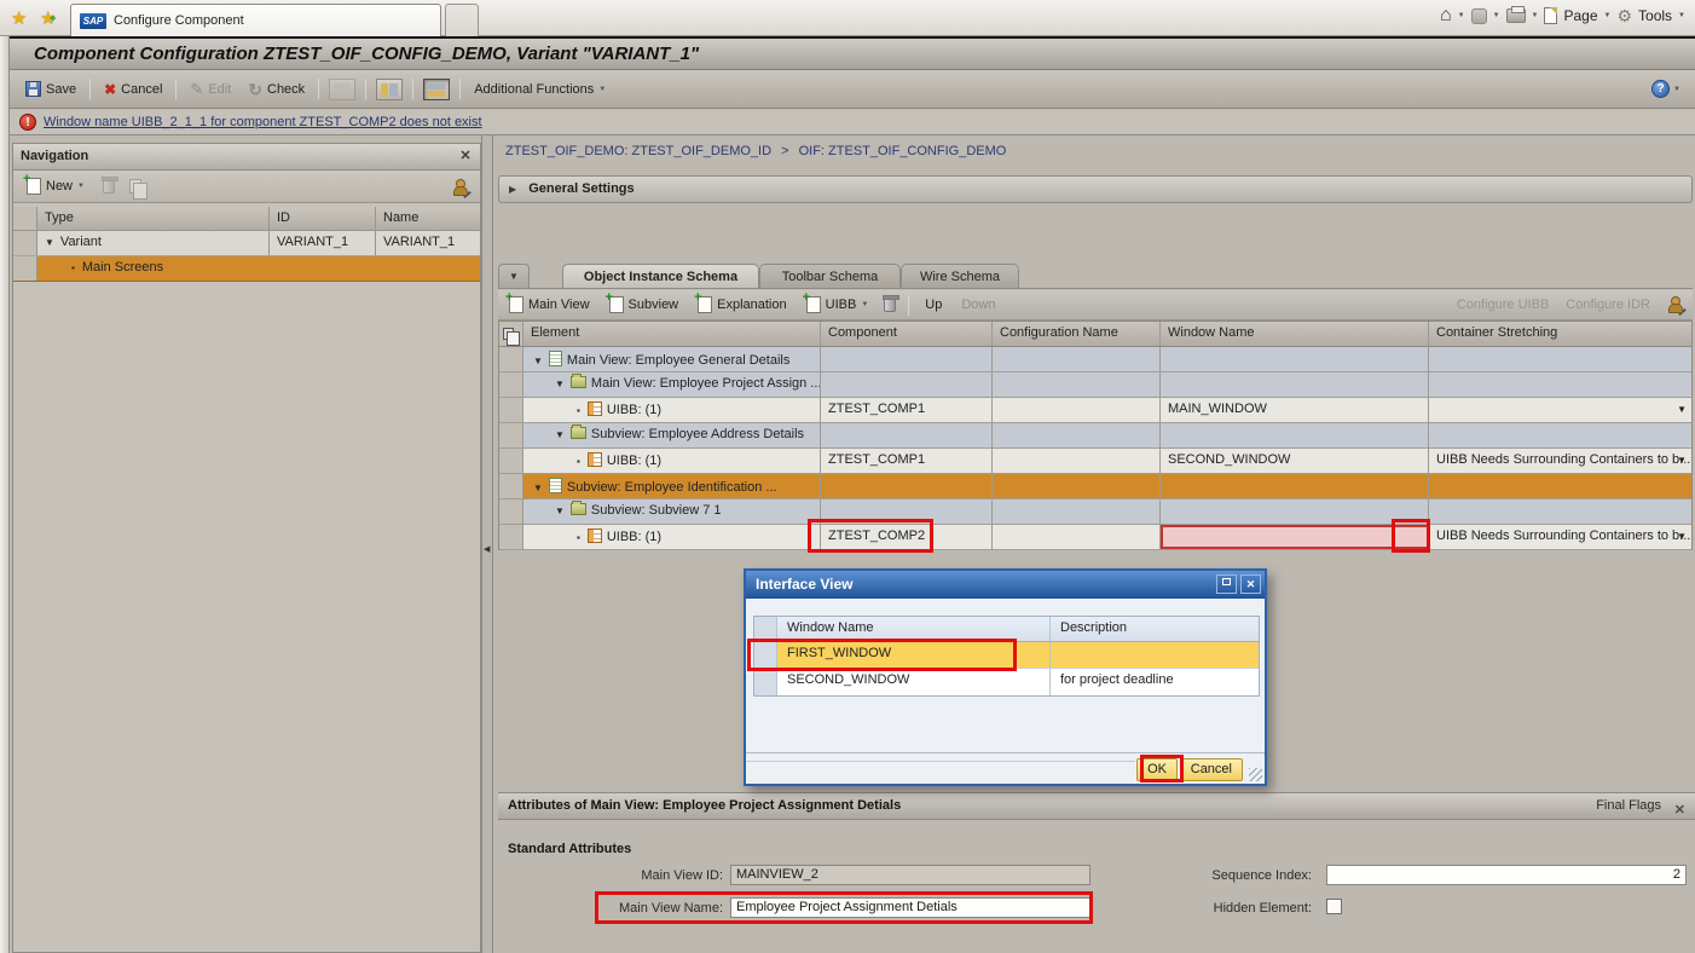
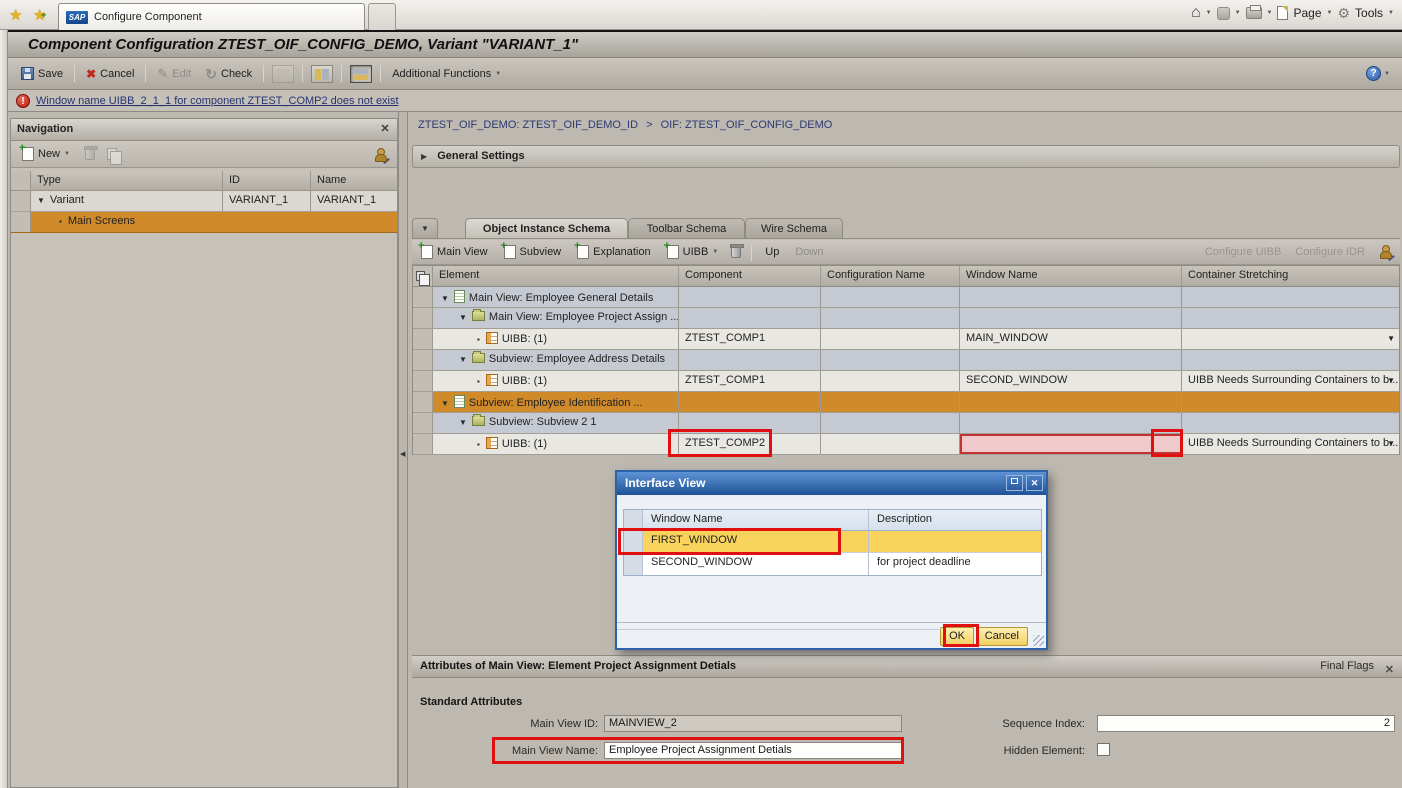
  ★
  ★
  +
  SAP
  Configure Component
  ⌂
  Page
  ⚙
  Tools
  Component Configuration ZTEST_OIF_CONFIG_DEMO, Variant "VARIANT_1"
  Save
  ✖
  Cancel
  ✎
  Edit
  ↻
  Check
  Additional Functions
  ?
  !
  Window name UIBB_2_1_1 for component ZTEST_COMP2 does not exist
  Navigation
  ✕
  New
  Type
  ID
  Name
  ▼ Variant
  VARIANT_1
  VARIANT_1
  ▪ Main Screens
  ZTEST_OIF_DEMO: ZTEST_OIF_DEMO_ID > OIF: ZTEST_OIF_CONFIG_DEMO
  ▶ General Settings
  ▼
  Object Instance Schema
  Toolbar Schema
  Wire Schema
  Main View
  Subview
  Explanation
  UIBB
  Up
  Down
  Configure UIBB
  Configure IDR
  Element
  Component
  Configuration Name
  Window Name
  Container Stretching
  ▼ Main View: Employee General Details
  ▼ Main View: Employee Project Assign ...
  ▪ UIBB: (1)
  ZTEST_COMP1
  MAIN_WINDOW
  ▼
  ▼ Subview: Employee Address Details
  ▪ UIBB: (1)
  ZTEST_COMP1
  SECOND_WINDOW
  UIBB Needs Surrounding Containers to b...
  ▼
  ▼ Subview: Employee Identification ...
- ▼ Subview: Subview 7 1
+ ▼ Subview: Subview 2 1
  ▪ UIBB: (1)
  ZTEST_COMP2
  UIBB Needs Surrounding Containers to b...
  ▼
  Interface View
  ✕
  Window Name
  Description
  FIRST_WINDOW
  SECOND_WINDOW
  for project deadline
  OK
  Cancel
- Attributes of Main View: Employee Project Assignment Detials
+ Attributes of Main View: Element Project Assignment Detials
  Final Flags
  ✕
  Standard Attributes
  Main View ID:
  MAINVIEW_2
  Sequence Index:
  2
  Main View Name:
  Employee Project Assignment Detials
  Hidden Element:
